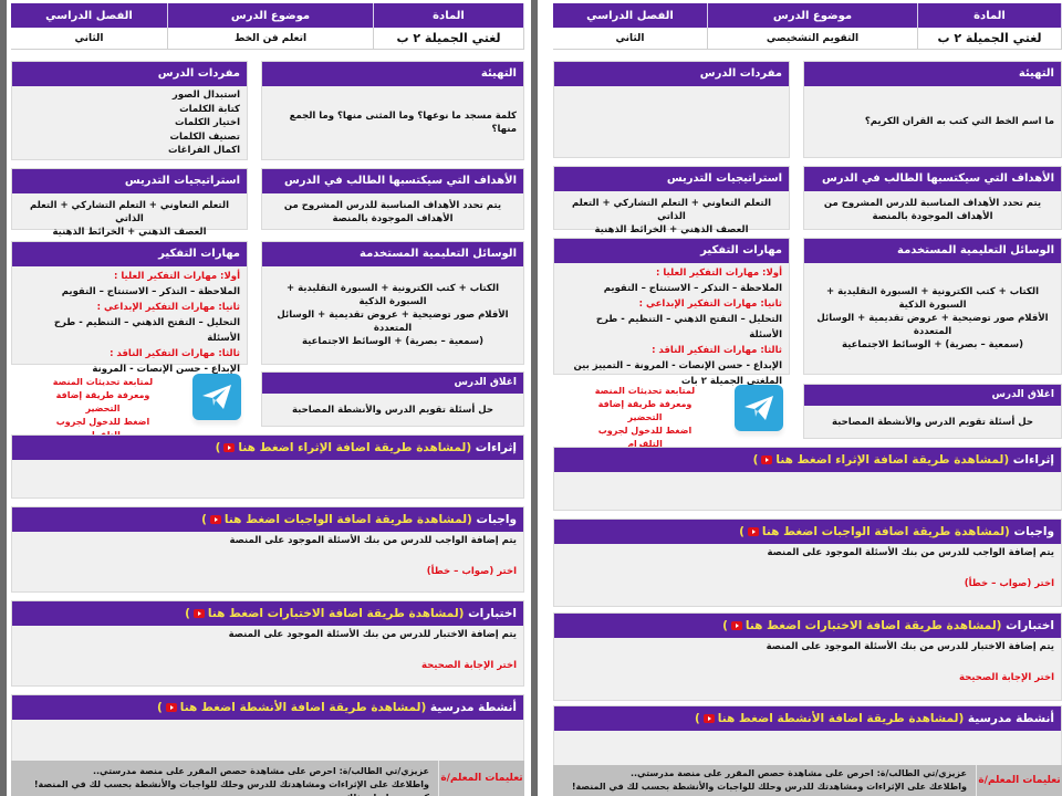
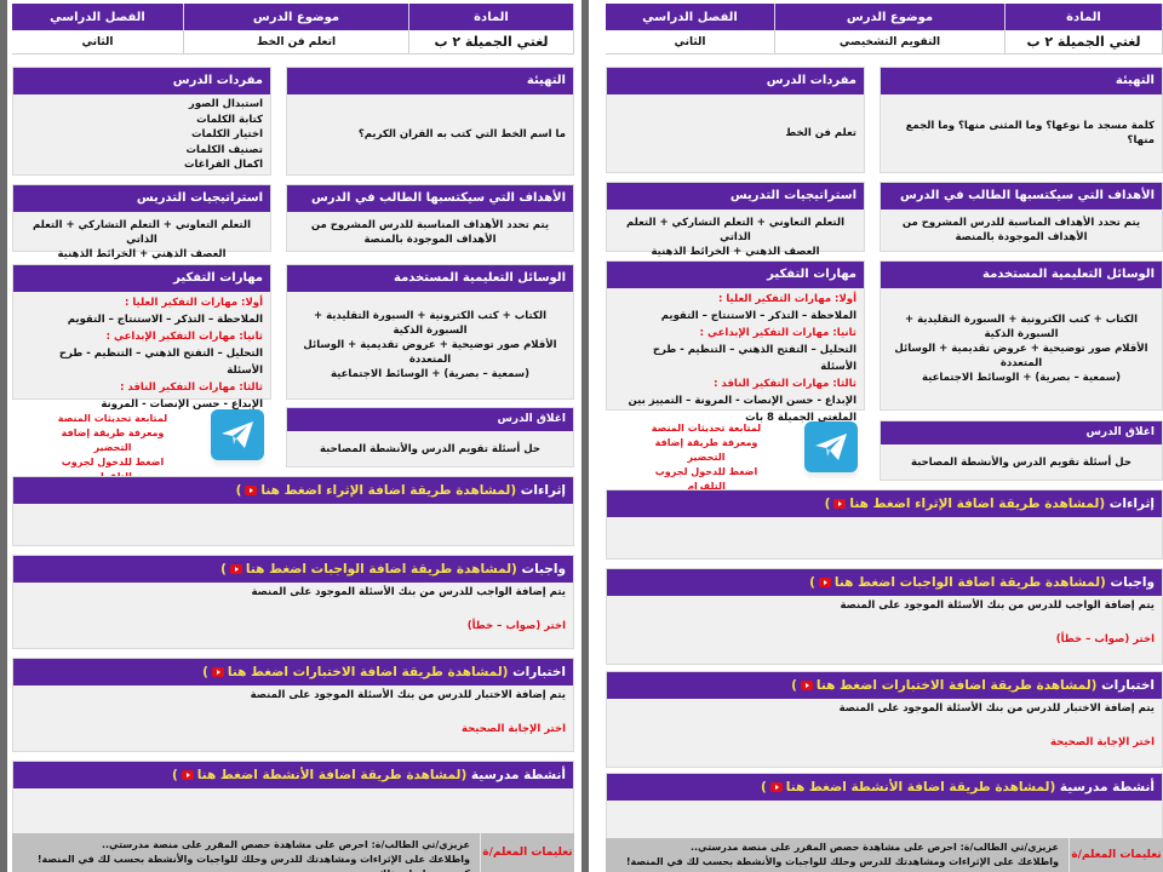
  المادة
  موضوع الدرس
  الفصل الدراسي
  لغتي الجميلة ٢ ب
  اتعلم فن الخط
  الثاني
  التهيئة
- كلمة مسجد ما نوعها؟ وما المثنى منها؟ وما الجمع منها؟
+ ما اسم الخط التي كتب به القران الكريم؟
  مفردات الدرس
  استبدال الصور
  كتابة الكلمات
  اختيار الكلمات
  تصنيف الكلمات
  اكمال الفراغات
  الأهداف التي سيكتسبها الطالب في الدرس
  يتم تحدد الأهداف المناسبة للدرس المشروح من الأهداف الموجودة بالمنصة
  استراتيجيات التدريس
  التعلم التعاوني + التعلم التشاركي + التعلم الذاتي
  العصف الذهني + الخرائط الذهنية
  الوسائل التعليمية المستخدمة
  الكتاب + كتب الكترونية + السبورة التقليدية + السبورة الذكية
  الأقلام صور توضيحية + عروض تقديمية + الوسائل المتعددة
  (سمعية – بصرية) + الوسائط الاجتماعية
  مهارات التفكير
  أولا: مهارات التفكير العليا :
  الملاحظة – التذكر – الاستنتاج – التقويم
  ثانيا: مهارات التفكير الإبداعي :
  التحليل – التفتح الذهني – التنظيم - طرح الأسئلة
  ثالثا: مهارات التفكير الناقد :
  الإبداع - حسن الإنصات - المرونة
  لمتابعة تحديثات المنصة
  ومعرفة طريقة إضافة التحضير
  اغلاق الدرس
  حل أسئلة تقويم الدرس والأنشطة المصاحبة
  إثراءات (لمشاهدة طريقة اضافة الإثراء اضغط هنا)
  واجبات (لمشاهدة طريقة اضافة الواجبات اضغط هنا)
  يتم إضافة الواجب للدرس من بنك الأسئلة الموجود على المنصة
  اختر (صواب – خطأ)
  اختبارات (لمشاهدة طريقة اضافة الاختبارات اضغط هنا)
  يتم إضافة الاختبار للدرس من بنك الأسئلة الموجود على المنصة
  اختر الإجابة الصحيحة
  أنشطة مدرسية (لمشاهدة طريقة اضافة الأنشطة اضغط هنا)
  تعليمات المعلم/ة
  عزيزي/تي الطالب/ة: احرص على مشاهدة حصص المقرر على منصة مدرستي..
  واطلاعك على الإثراءات ومشاهدتك للدرس وحلك للواجبات والأنشطة بحسب لك في المنصة!
  المادة
  موضوع الدرس
  الفصل الدراسي
  لغتي الجميلة ٢ ب
  التقويم التشخيصي
  الثاني
  التهيئة
- ما اسم الخط التي كتب به القران الكريم؟
+ كلمة مسجد ما نوعها؟ وما المثنى منها؟ وما الجمع منها؟
  مفردات الدرس
+ تعلم فن الخط
  الأهداف التي سيكتسبها الطالب في الدرس
  يتم تحدد الأهداف المناسبة للدرس المشروح من الأهداف الموجودة بالمنصة
  استراتيجيات التدريس
  التعلم التعاوني + التعلم التشاركي + التعلم الذاتي
  العصف الذهني + الخرائط الذهنية
  الوسائل التعليمية المستخدمة
  الكتاب + كتب الكترونية + السبورة التقليدية + السبورة الذكية
  الأقلام صور توضيحية + عروض تقديمية + الوسائل المتعددة
  (سمعية – بصرية) + الوسائط الاجتماعية
  مهارات التفكير
  أولا: مهارات التفكير العليا :
  الملاحظة – التذكر – الاستنتاج – التقويم
  ثانيا: مهارات التفكير الإبداعي :
  التحليل – التفتح الذهني – التنظيم - طرح الأسئلة
  ثالثا: مهارات التفكير الناقد :
- الإبداع - حسن الإنصات - المرونة – التمييز بين الملغتي الجميلة ٢ بات
+ الإبداع - حسن الإنصات - المرونة – التمييز بين الملغتي الجميلة 8 بات
  لمتابعة تحديثات المنصة
  ومعرفة طريقة إضافة التحضير
  اضغط للدخول لجروب التلقرام
  اغلاق الدرس
  حل أسئلة تقويم الدرس والأنشطة المصاحبة
  إثراءات (لمشاهدة طريقة اضافة الإثراء اضغط هنا)
  واجبات (لمشاهدة طريقة اضافة الواجبات اضغط هنا)
  يتم إضافة الواجب للدرس من بنك الأسئلة الموجود على المنصة
  اختر (صواب – خطأ)
  اختبارات (لمشاهدة طريقة اضافة الاختبارات اضغط هنا)
  يتم إضافة الاختبار للدرس من بنك الأسئلة الموجود على المنصة
  اختر الإجابة الصحيحة
  أنشطة مدرسية (لمشاهدة طريقة اضافة الأنشطة اضغط هنا)
  تعليمات المعلم/ة
  عزيزي/تي الطالب/ة: احرص على مشاهدة حصص المقرر على منصة مدرستي..
  واطلاعك على الإثراءات ومشاهدتك للدرس وحلك للواجبات والأنشطة بحسب لك في المنصة!
